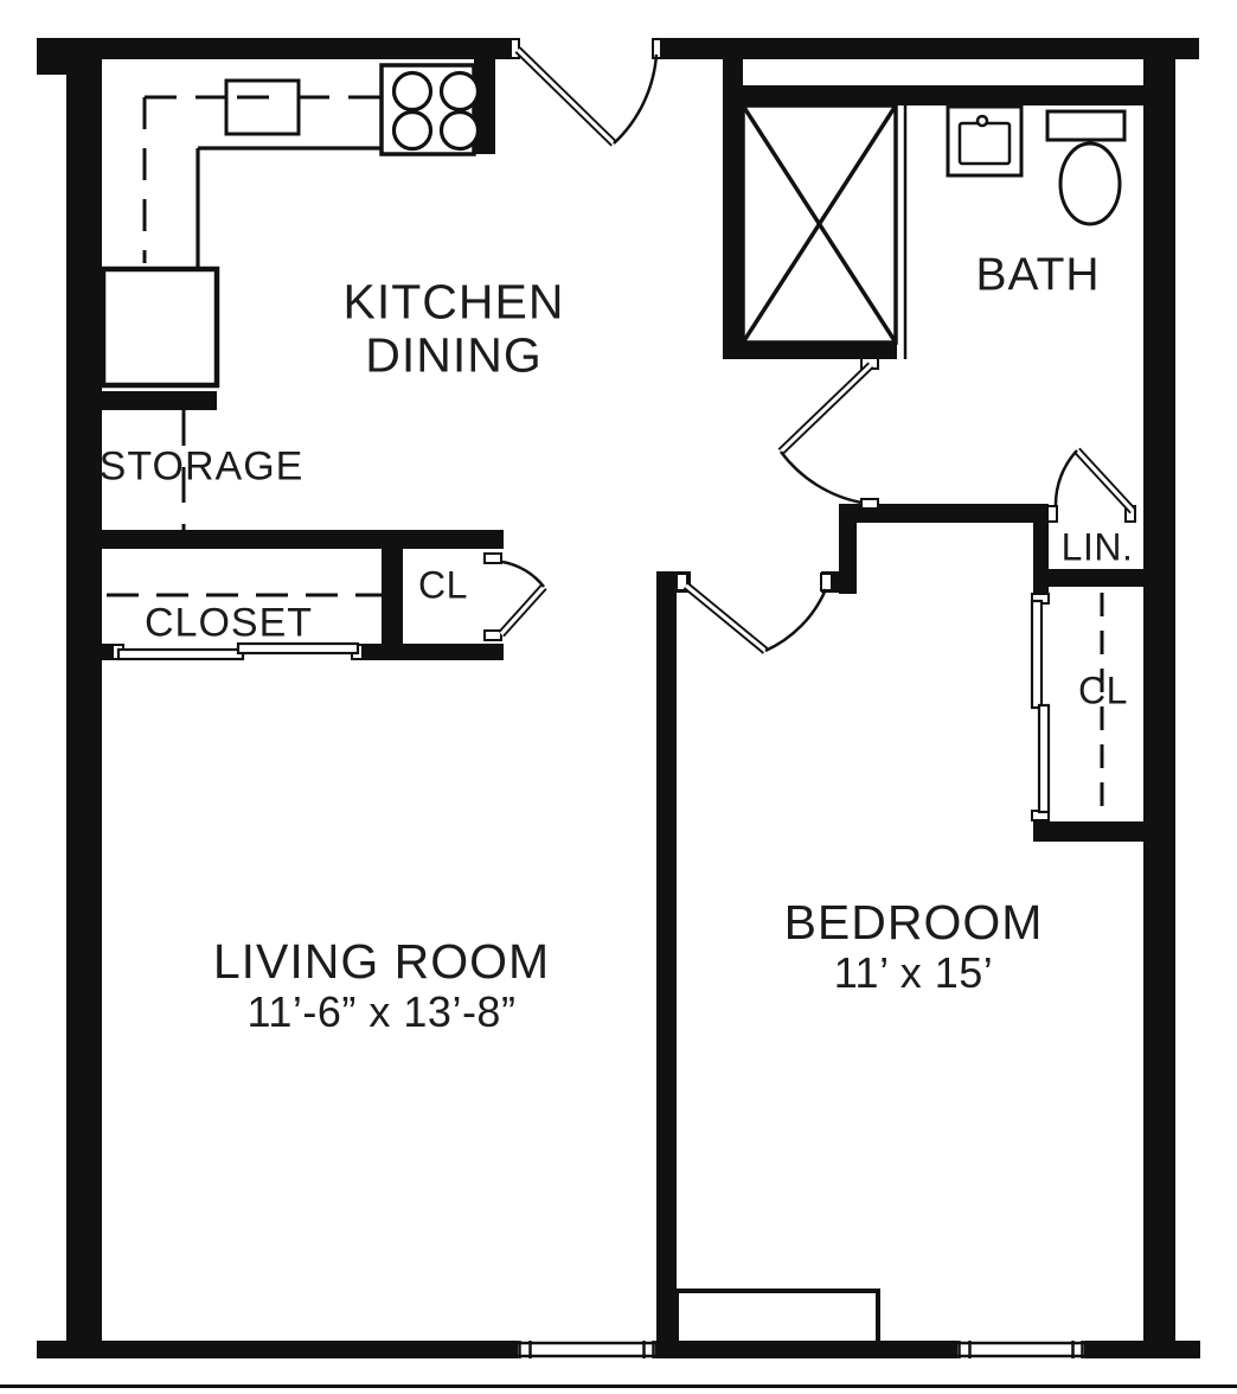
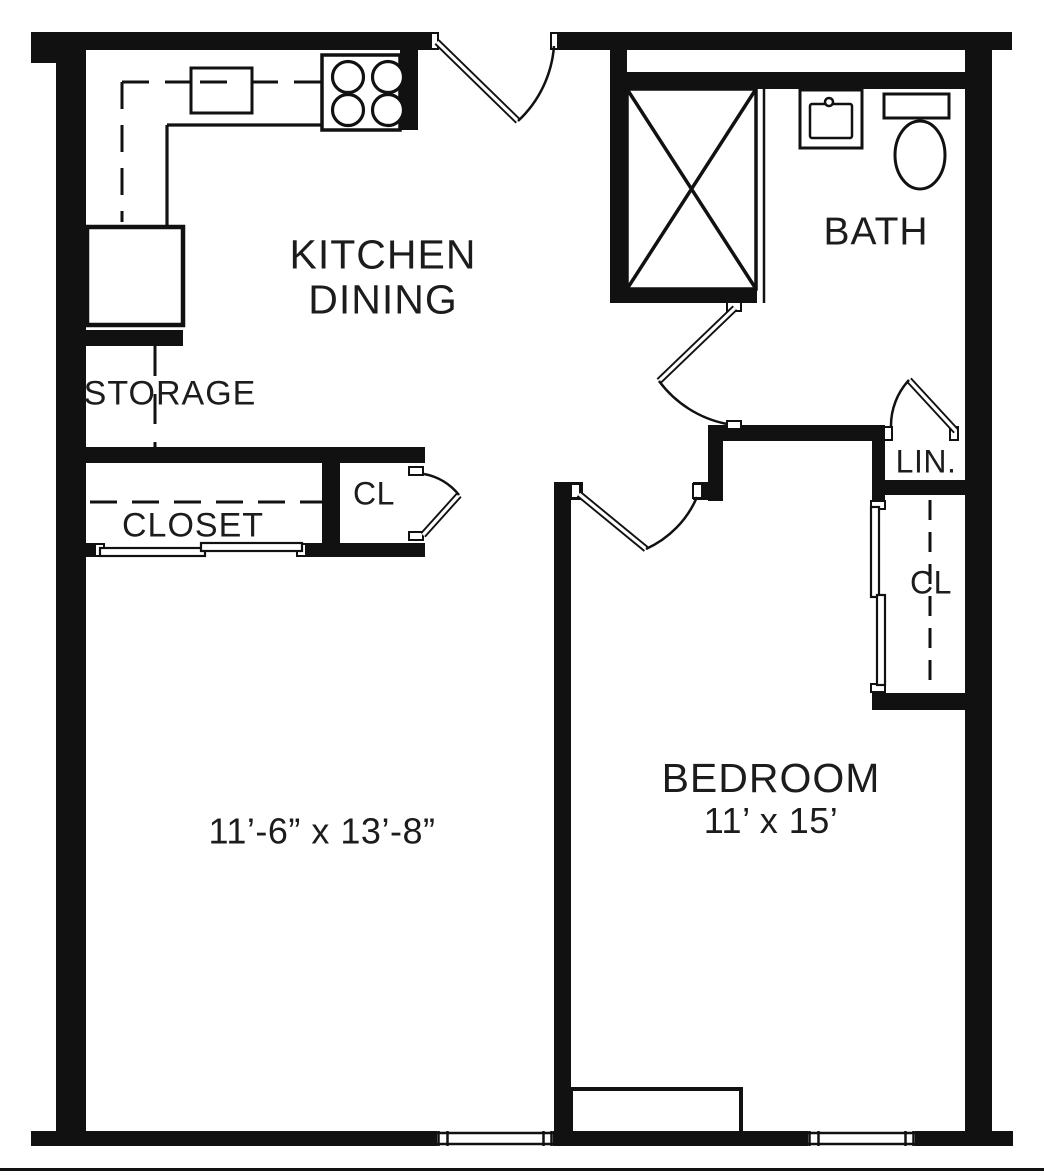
  KITCHEN
  DINING
  BATH
  STORAGE
  CLOSET
  CL
  LIN.
  CL
- LIVING ROOM
  11’-6” x 13’-8”
  BEDROOM
  11’ x 15’
